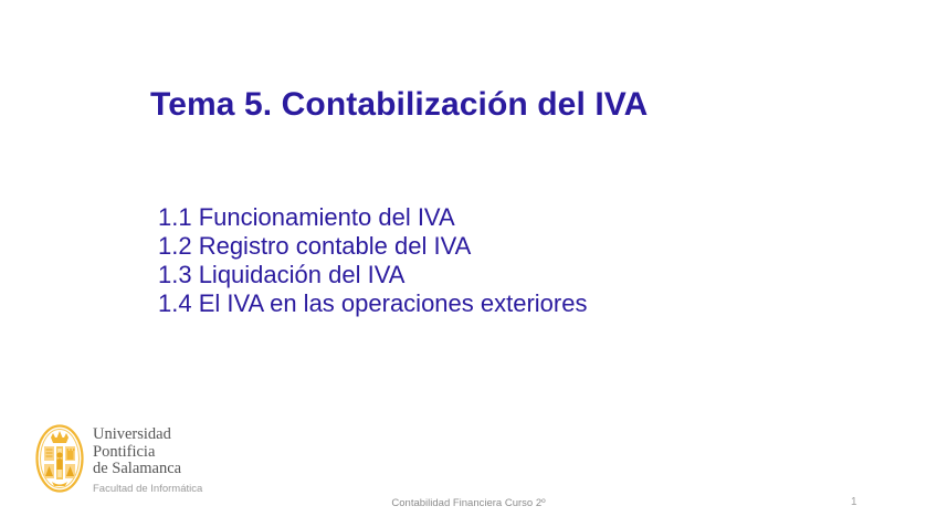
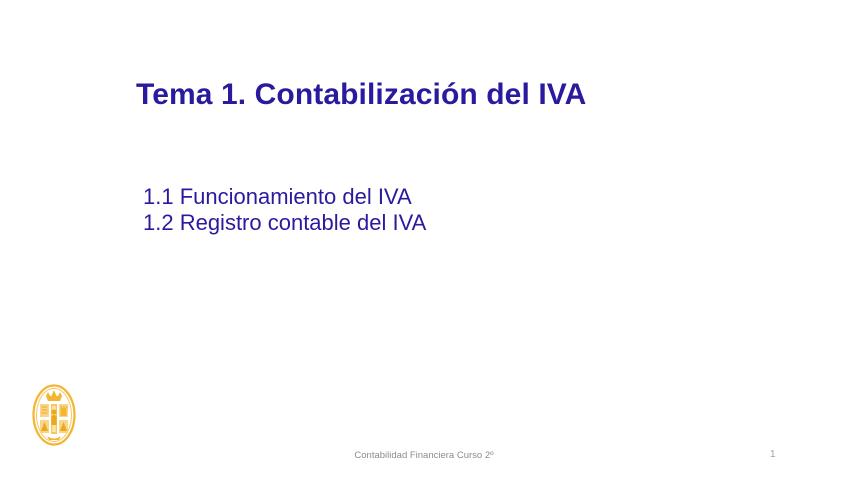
- Tema 5. Contabilización del IVA
+ Tema 1. Contabilización del IVA
  1.1 Funcionamiento del IVA
  1.2 Registro contable del IVA
- 1.3 Liquidación del IVA
- 1.4 El IVA en las operaciones exteriores
- Universidad
- Pontificia
- de Salamanca
- Facultad de Informática
  Contabilidad Financiera Curso 2º
  1
